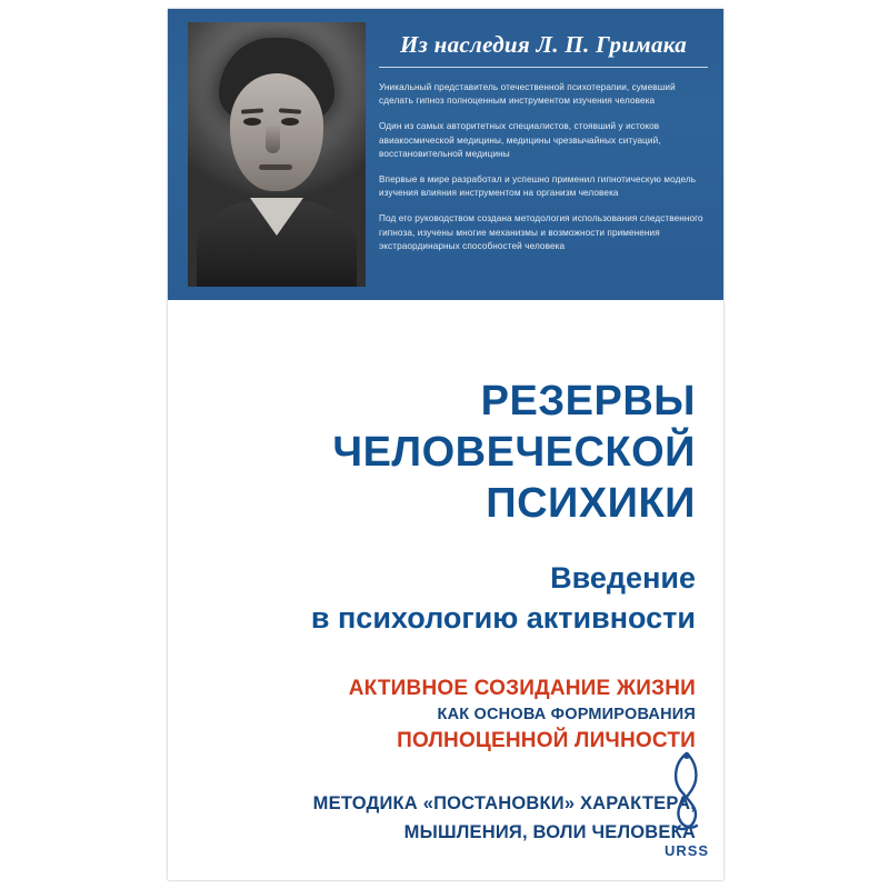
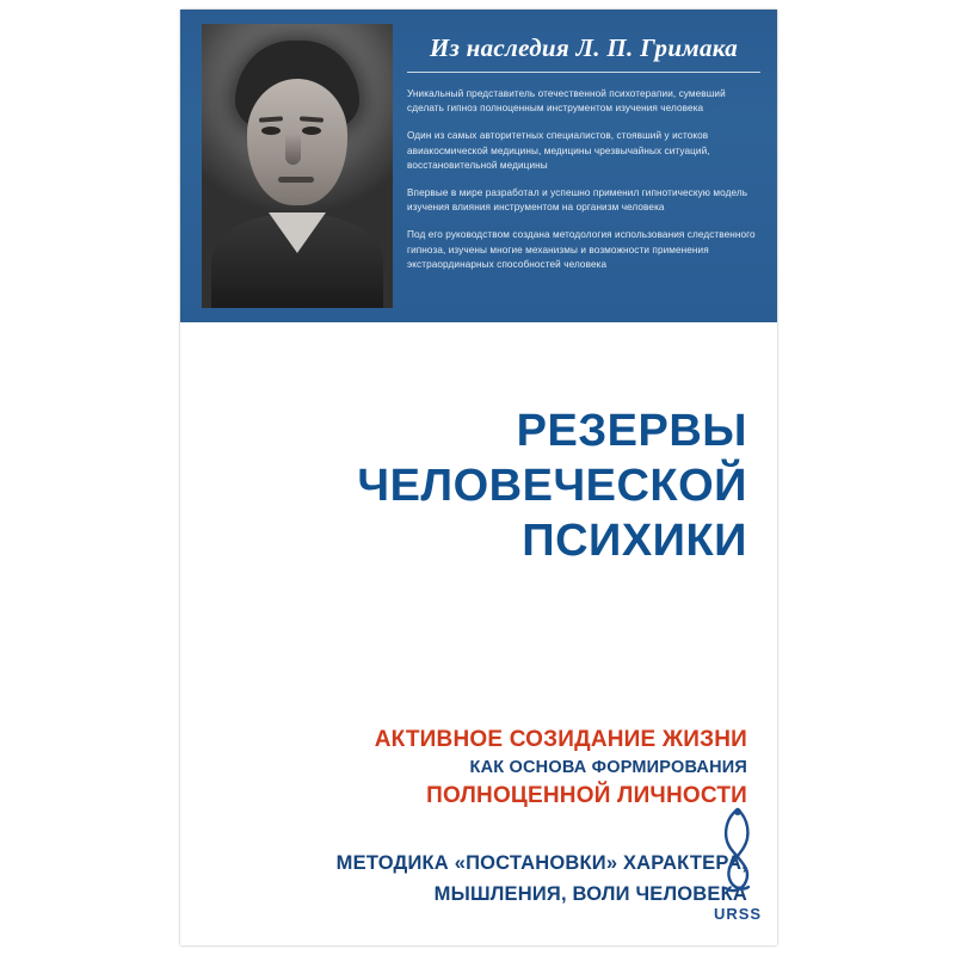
  Из наследия Л. П. Гримака
  Уникальный представитель отечественной психотерапии, сумевший сделать гипноз полноценным инструментом изучения человека
  Один из самых авторитетных специалистов, стоявший у истоков авиакосмической медицины, медицины чрезвычайных ситуаций, восстановительной медицины
  Впервые в мире разработал и успешно применил гипнотическую модель изучения влияния инструментом на организм человека
  Под его руководством создана методология использования следственного гипноза, изучены многие механизмы и возможности применения экстраординарных способностей человека
  РЕЗЕРВЫ
  ЧЕЛОВЕЧЕСКОЙ
  ПСИХИКИ
- Введение
- в психологию активности
  АКТИВНОЕ СОЗИДАНИЕ ЖИЗНИ
  КАК ОСНОВА ФОРМИРОВАНИЯ
  ПОЛНОЦЕННОЙ ЛИЧНОСТИ
  МЕТОДИКА «ПОСТАНОВКИ» ХАРАКТЕРА,
  МЫШЛЕНИЯ, ВОЛИ ЧЕЛОВЕКА
  URSS
